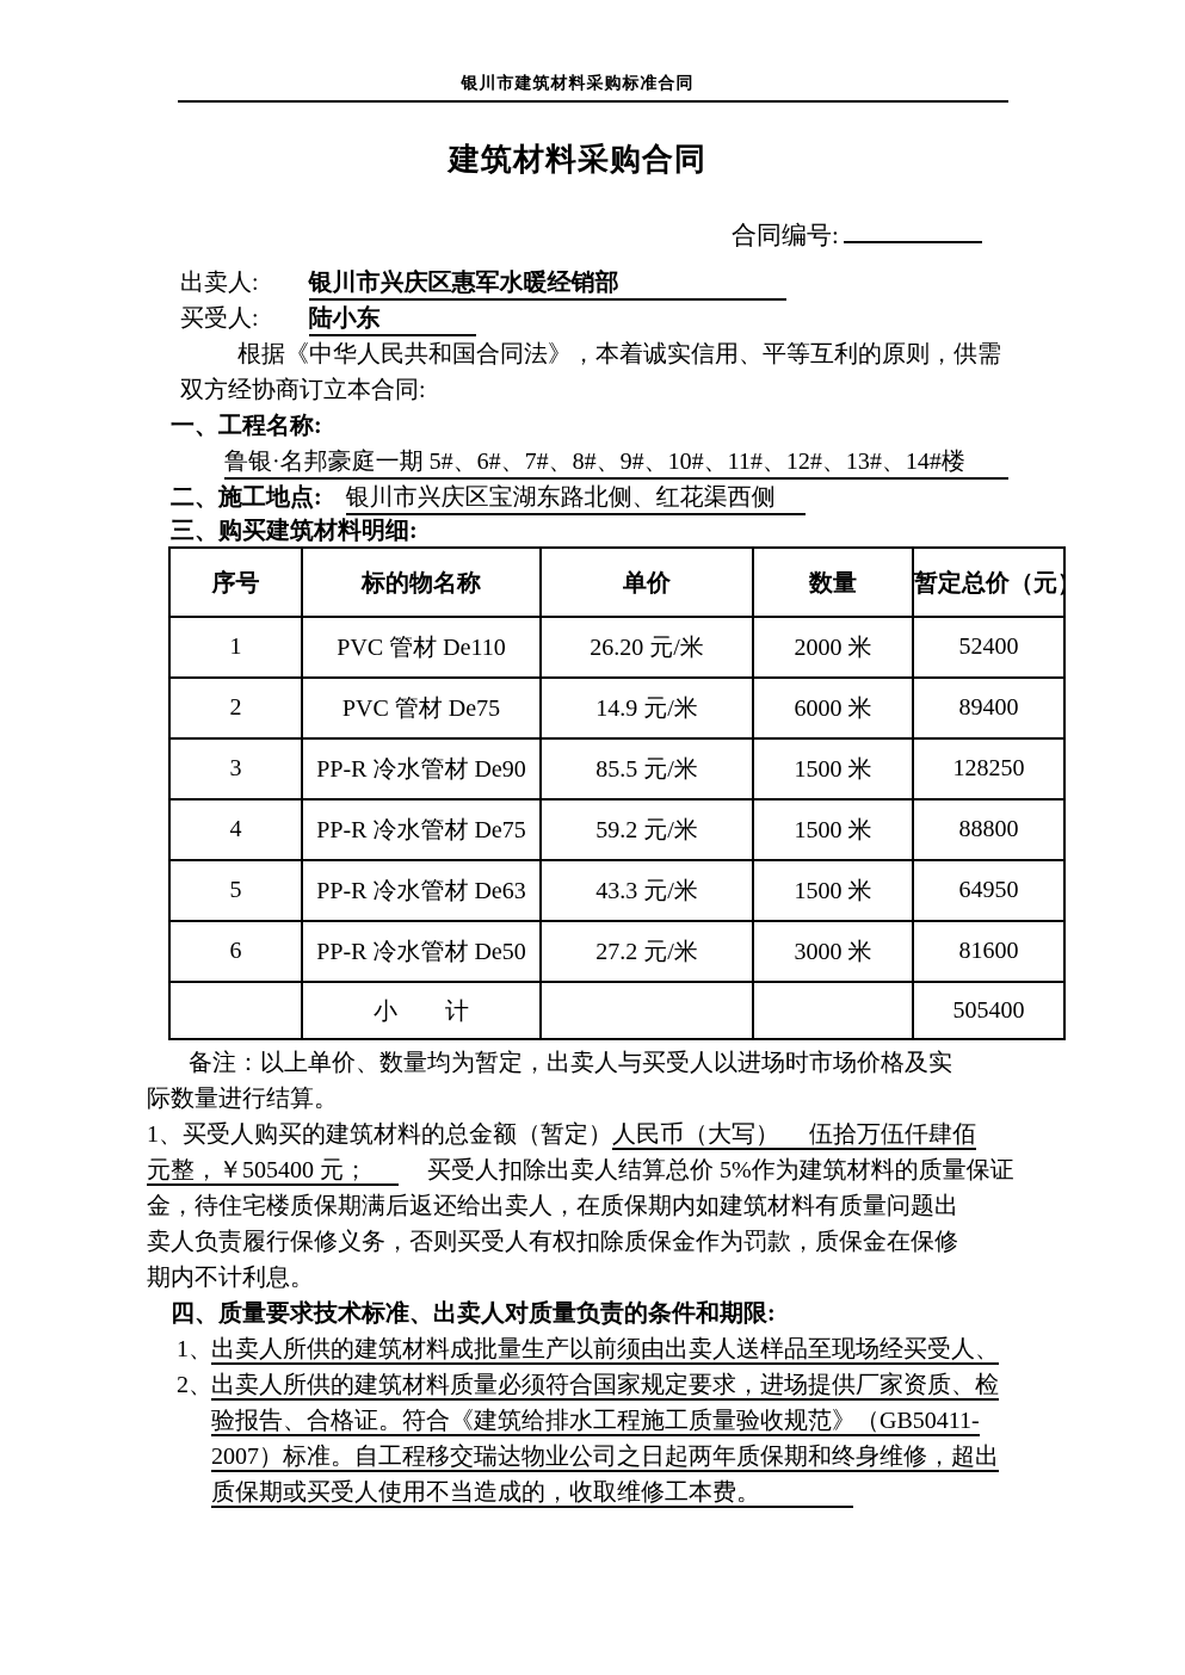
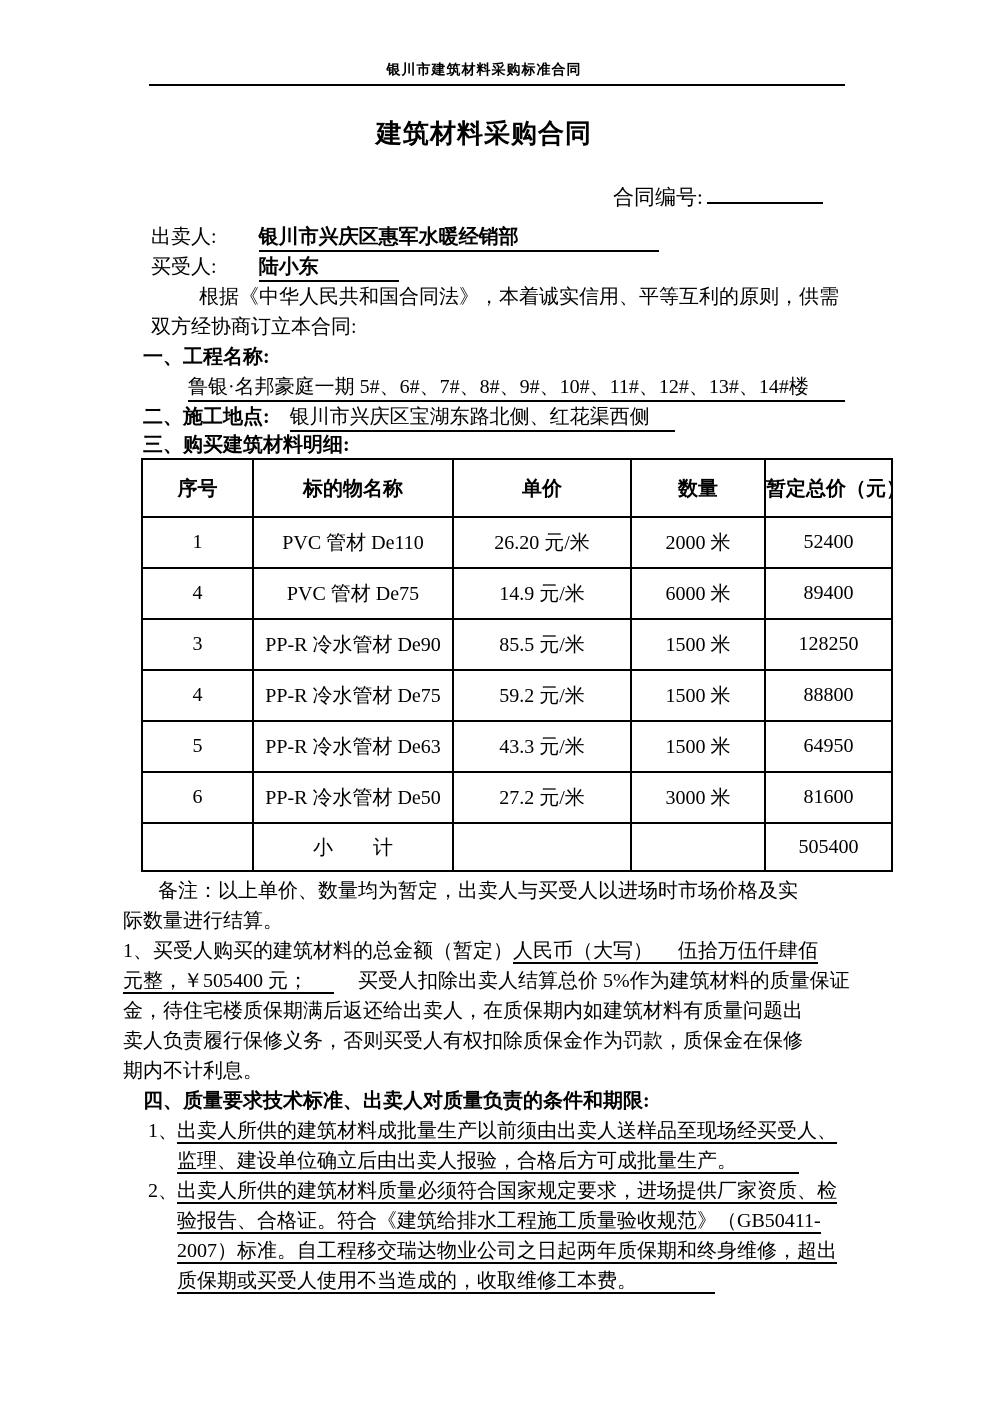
  银川市建筑材料采购标准合同
  建筑材料采购合同
  合同编号:
  出卖人: 银川市兴庆区惠军水暖经销部
  买受人: 陆小东
  根据《中华人民共和国合同法》，本着诚实信用、平等互利的原则，供需
  双方经协商订立本合同:
  一、工程名称:
  鲁银·名邦豪庭一期 5#、6#、7#、8#、9#、10#、11#、12#、13#、14#楼
  二、施工地点: 银川市兴庆区宝湖东路北侧、红花渠西侧
  三、购买建筑材料明细:
  序号	标的物名称	单价	数量	暂定总价（元
  1	PVC 管材 De110	26.20 元/米	2000 米	52400
- 2	PVC 管材 De75	14.9 元/米	6000 米	89400
+ 4	PVC 管材 De75	14.9 元/米	6000 米	89400
  3	PP-R 冷水管材 De90	85.5 元/米	1500 米	128250
  4	PP-R 冷水管材 De75	59.2 元/米	1500 米	88800
  5	PP-R 冷水管材 De63	43.3 元/米	1500 米	64950
  6	PP-R 冷水管材 De50	27.2 元/米	3000 米	81600
  	小 计			505400
  备注：以上单价、数量均为暂定，出卖人与买受人以进场时市场价格及实
  际数量进行结算。
  1、买受人购买的建筑材料的总金额（暂定）人民币（大写） 伍拾万伍仟肆佰
  元整，￥505400 元； 买受人扣除出卖人结算总价 5%作为建筑材料的质量保证
  金，待住宅楼质保期满后返还给出卖人，在质保期内如建筑材料有质量问题出
  卖人负责履行保修义务，否则买受人有权扣除质保金作为罚款，质保金在保修
  期内不计利息。
  四、质量要求技术标准、出卖人对质量负责的条件和期限:
  1、出卖人所供的建筑材料成批量生产以前须由出卖人送样品至现场经买受人、
+ 监理、建设单位确立后由出卖人报验，合格后方可成批量生产。
  2、出卖人所供的建筑材料质量必须符合国家规定要求，进场提供厂家资质、检
  验报告、合格证。符合《建筑给排水工程施工质量验收规范》（GB50411-
  2007）标准。自工程移交瑞达物业公司之日起两年质保期和终身维修，超出
  质保期或买受人使用不当造成的，收取维修工本费。
